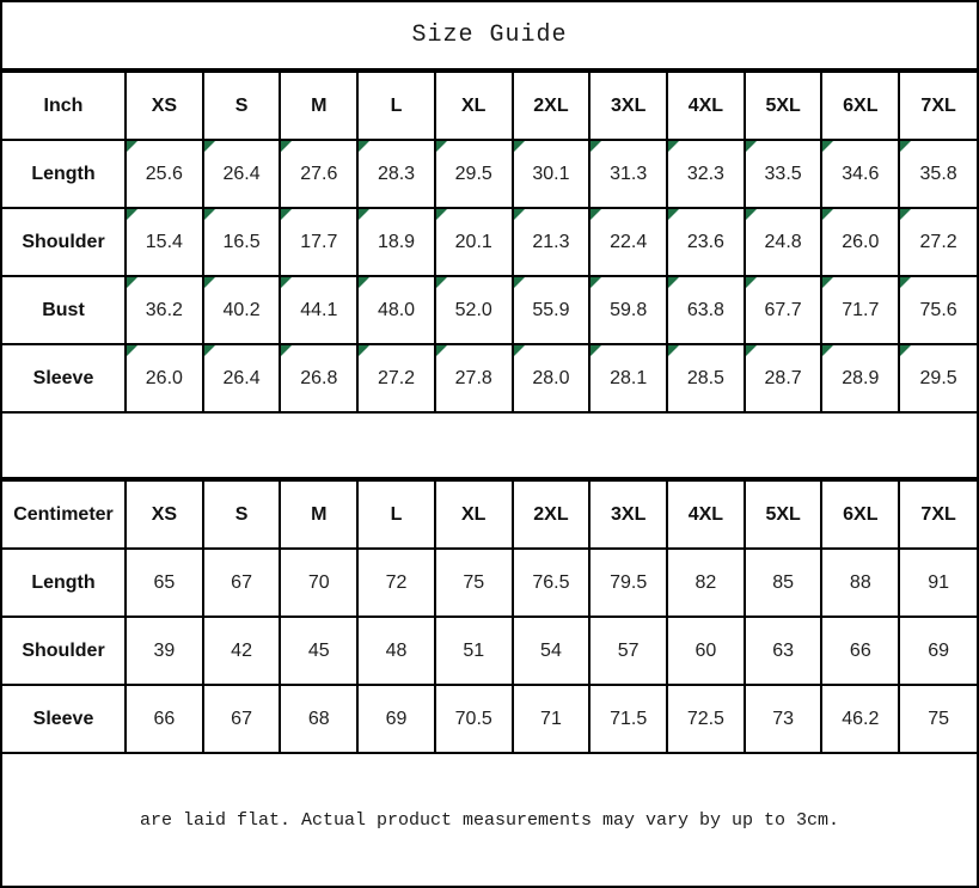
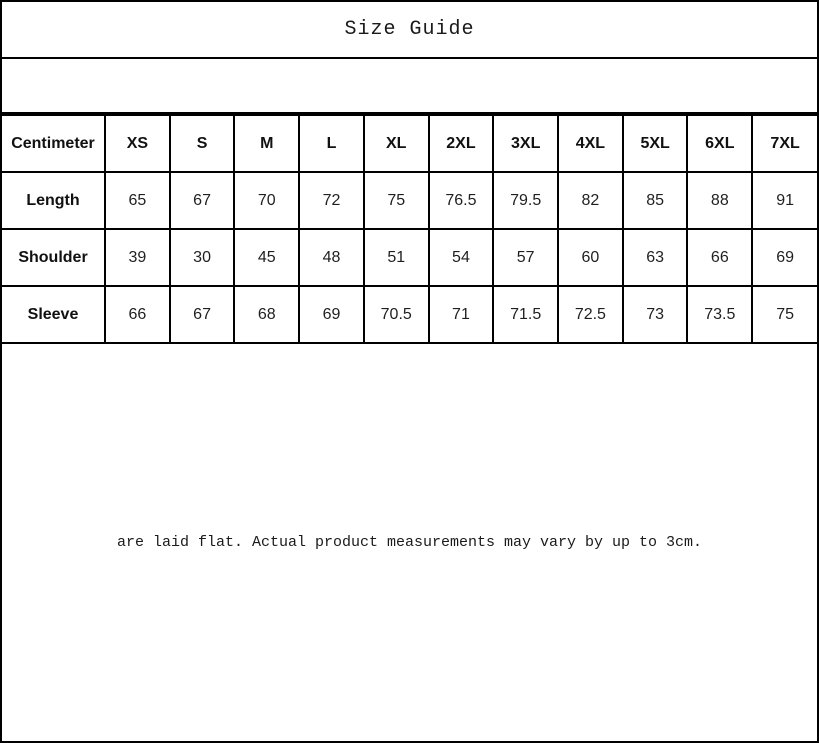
  Size Guide
- Inch	XS	S	M	L	XL	2XL	3XL	4XL	5XL	6XL	7XL
- Length	25.6	26.4	27.6	28.3	29.5	30.1	31.3	32.3	33.5	34.6	35.8
- Shoulder	15.4	16.5	17.7	18.9	20.1	21.3	22.4	23.6	24.8	26.0	27.2
- Bust	36.2	40.2	44.1	48.0	52.0	55.9	59.8	63.8	67.7	71.7	75.6
- Sleeve	26.0	26.4	26.8	27.2	27.8	28.0	28.1	28.5	28.7	28.9	29.5
  Centimeter	XS	S	M	L	XL	2XL	3XL	4XL	5XL	6XL	7XL
  Length	65	67	70	72	75	76.5	79.5	82	85	88	91
- Shoulder	39	42	45	48	51	54	57	60	63	66	69
+ Shoulder	39	30	45	48	51	54	57	60	63	66	69
- Sleeve	66	67	68	69	70.5	71	71.5	72.5	73	46.2	75
+ Sleeve	66	67	68	69	70.5	71	71.5	72.5	73	73.5	75
  are laid flat. Actual product measurements may vary by up to 3cm.
